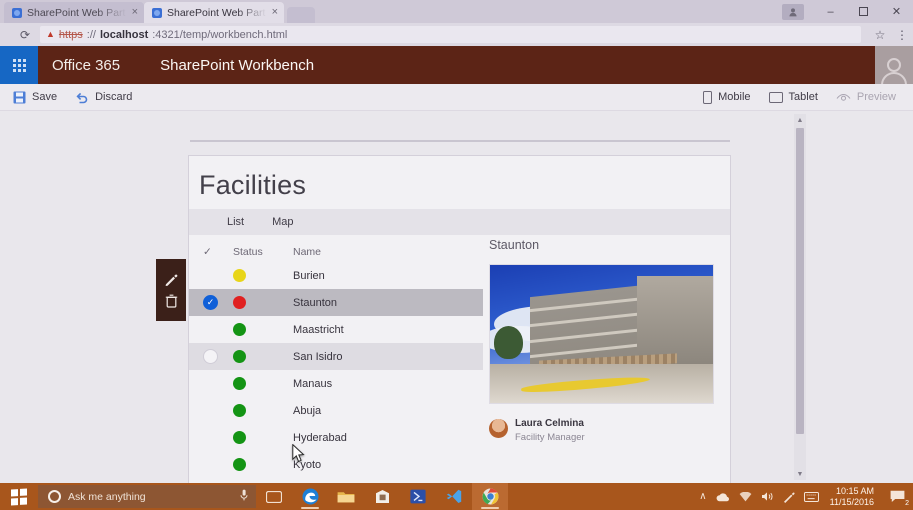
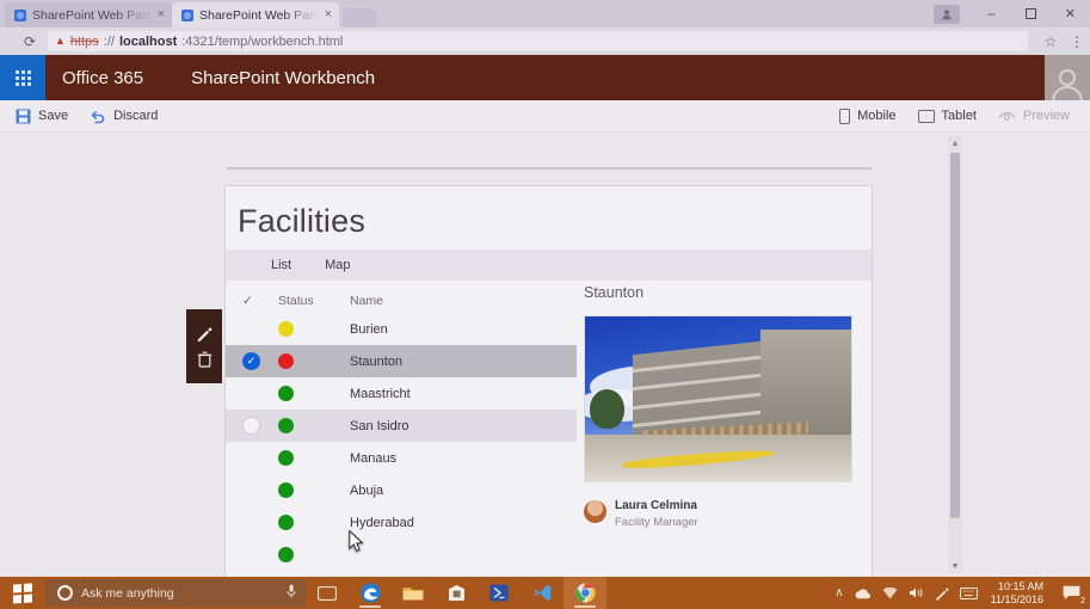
  SharePoint Web Part
  ×
  SharePoint Web Part
  ×
  –
  ✕
  ⟳
  ▲
  https
  ://
  localhost
  :4321/temp/workbench.html
  ☆
  ⋮
  Office 365
  SharePoint Workbench
  Save
  Discard
  Mobile
  Tablet
  Preview
  Facilities
  List
  Map
  ✓
  Status
  Name
  Burien
  ✓
  Staunton
  Maastricht
  San Isidro
  Manaus
  Abuja
  Hyderabad
- Kyoto
  Staunton
  Laura Celmina
  Facility Manager
  Ask me anything
  ∧
  10:15 AM
  11/15/2016
